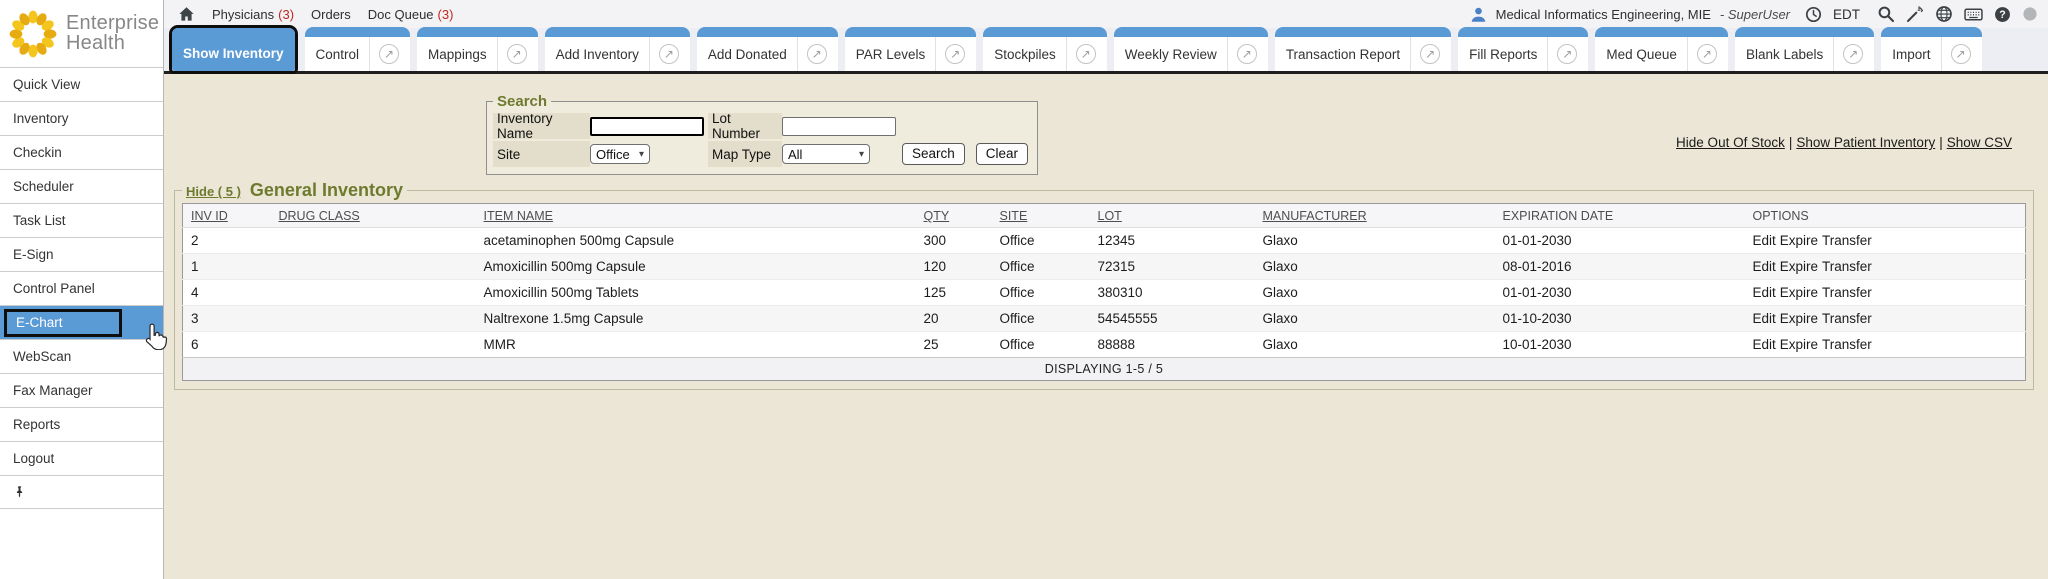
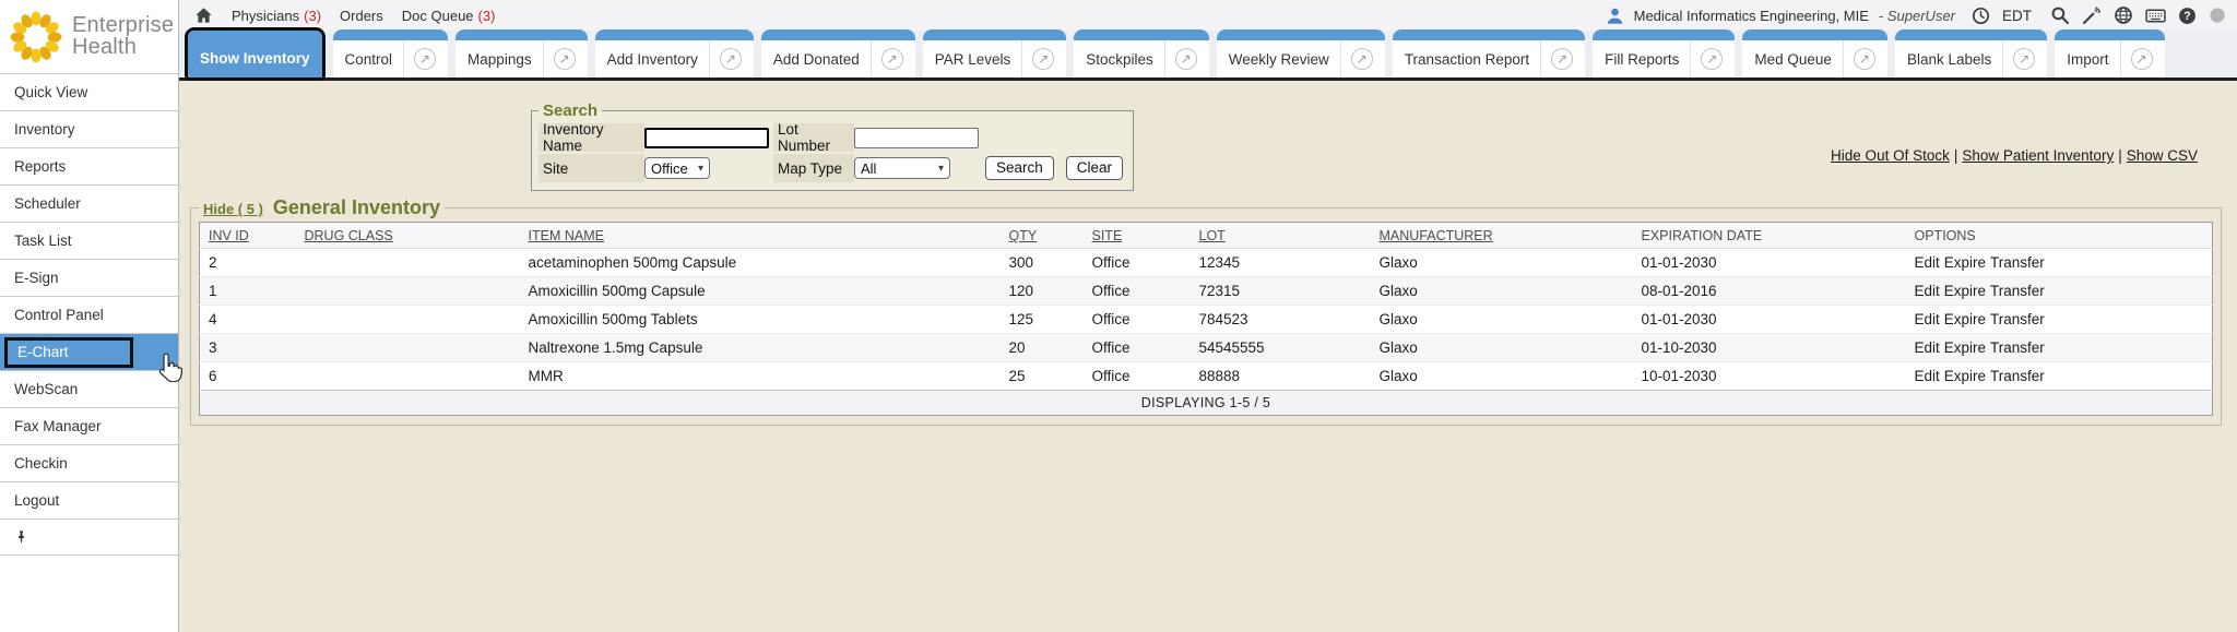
  Enterprise
  Health
  Quick View
  Inventory
- Checkin
+ Reports
  Scheduler
  Task List
  E-Sign
  Control Panel
  E-Chart
  WebScan
  Fax Manager
- Reports
+ Checkin
  Logout
  Physicians
  (3)
  Orders
  Doc Queue
  (3)
  Medical Informatics Engineering, MIE
  - SuperUser
  EDT
  ?
  Show Inventory
  Control
  ↗
  Mappings
  ↗
  Add Inventory
  ↗
  Add Donated
  ↗
  PAR Levels
  ↗
  Stockpiles
  ↗
  Weekly Review
  ↗
  Transaction Report
  ↗
  Fill Reports
  ↗
  Med Queue
  ↗
  Blank Labels
  ↗
  Import
  ↗
  Search
  Inventory Name
  Lot Number
  Site
  Office
  ▾
  Map Type
  All
  ▾
  Search
  Clear
  Hide Out Of Stock | Show Patient Inventory | Show CSV
  Hide ( 5 )
  General Inventory
  INV ID	DRUG CLASS	ITEM NAME	QTY	SITE	LOT	MANUFACTURER	EXPIRATION DATE	OPTIONS
  2		acetaminophen 500mg Capsule	300	Office	12345	Glaxo	01-01-2030	Edit Expire Transfer
  1		Amoxicillin 500mg Capsule	120	Office	72315	Glaxo	08-01-2016	Edit Expire Transfer
- 4		Amoxicillin 500mg Tablets	125	Office	380310	Glaxo	01-01-2030	Edit Expire Transfer
+ 4		Amoxicillin 500mg Tablets	125	Office	784523	Glaxo	01-01-2030	Edit Expire Transfer
  3		Naltrexone 1.5mg Capsule	20	Office	54545555	Glaxo	01-10-2030	Edit Expire Transfer
  6		MMR	25	Office	88888	Glaxo	10-01-2030	Edit Expire Transfer
  DISPLAYING 1-5 / 5
